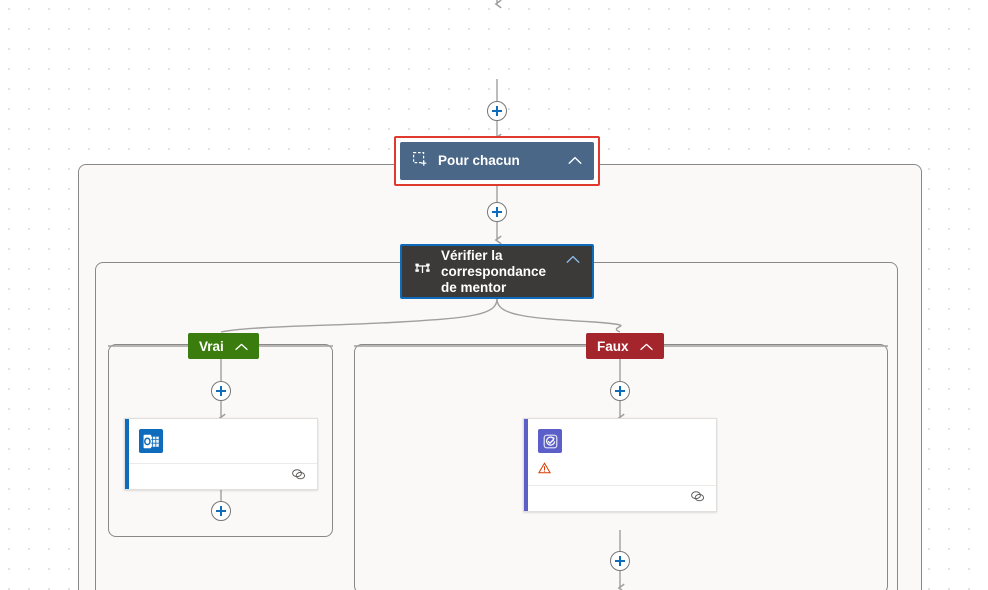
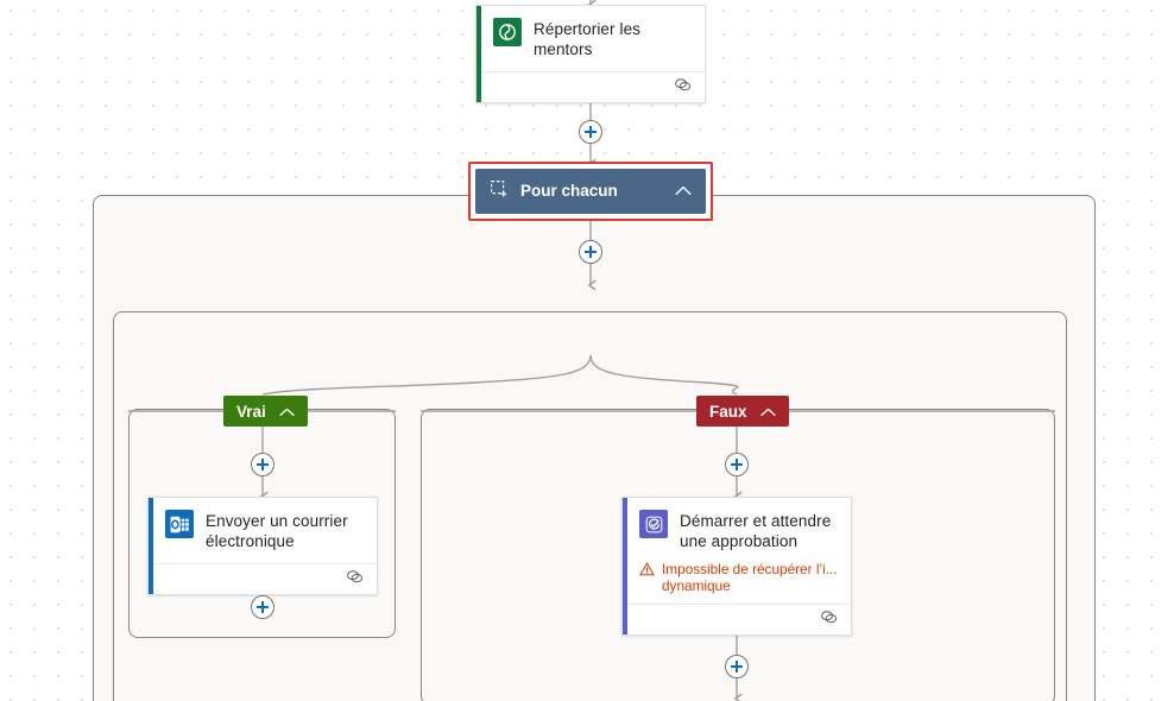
+ Répertorier les mentors
  Pour chacun
- Vérifier la correspondance de mentor
  Vrai
  Faux
+ Envoyer un courrier électronique
+ Démarrer et attendre une approbation
+ Impossible de récupérer l’i... dynamique
